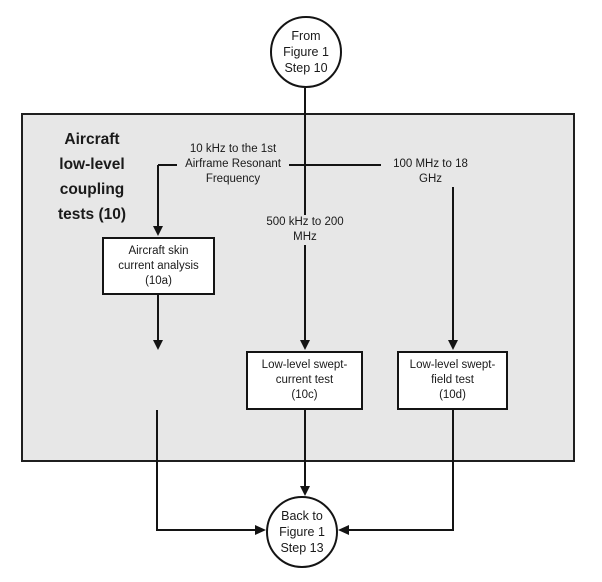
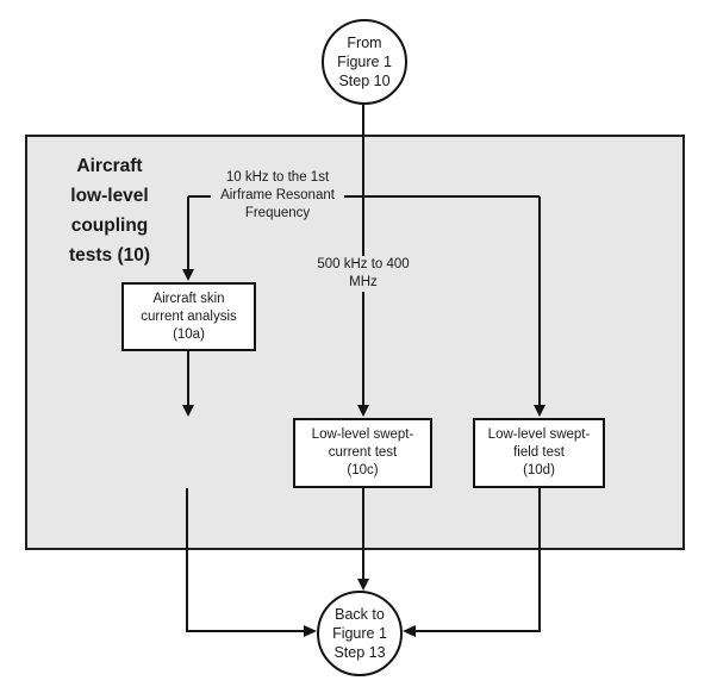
  Aircraft
  low-level
  coupling
  tests (10)
  10 kHz to the 1st
  Airframe Resonant
  Frequency
- 500 kHz to 200 MHz
+ 500 kHz to 400 MHz
- 100 MHz to 18 GHz
  Aircraft skin
  current analysis
  (10a)
  Low-level swept-
  current test
  (10c)
  Low-level swept-
  field test
  (10d)
  From
  Figure 1
  Step 10
  Back to
  Figure 1
  Step 13
